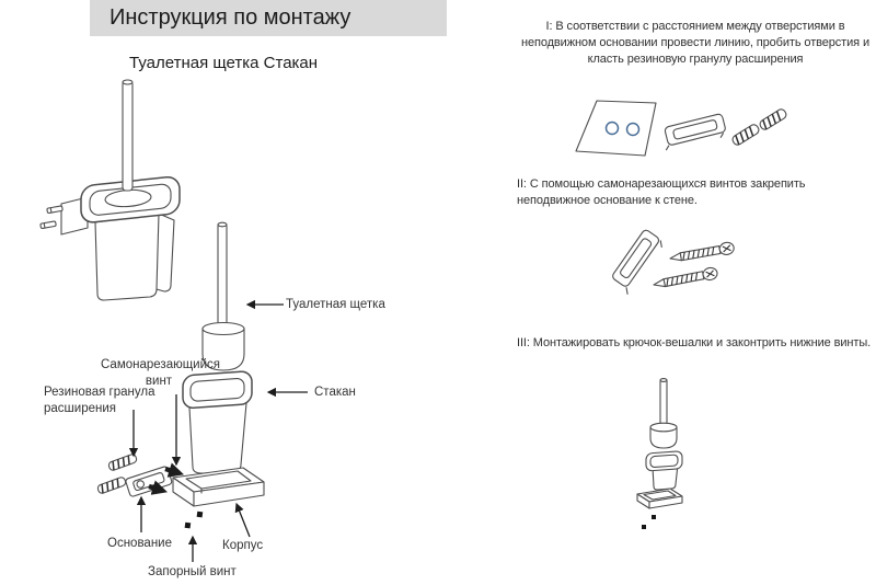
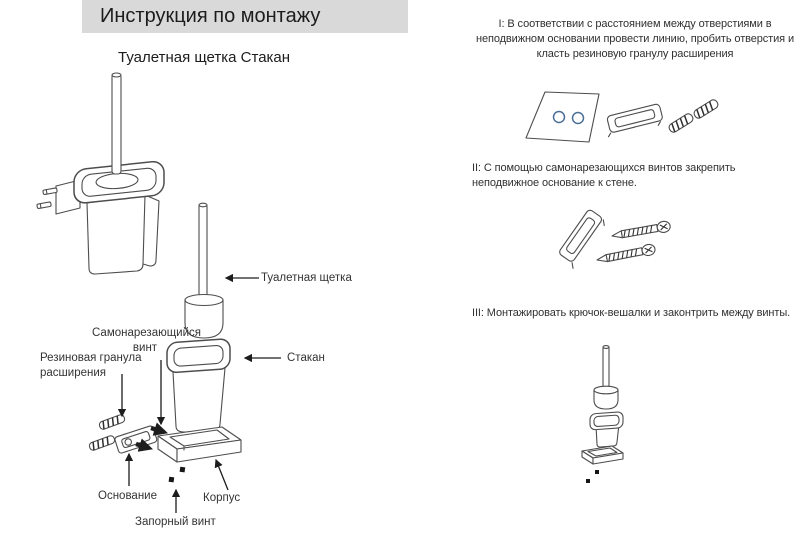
  Инструкция по монтажу
  Туалетная щетка Стакан
  Туалетная щетка
  Стакан
  Самонарезающийся винт
  Резиновая гранула расширения
  Основание
  Корпус
  Запорный винт
  I: В соответствии с расстоянием между отверстиями в неподвижном основании провести линию, пробить отверстия и класть резиновую гранулу расширения
  II: С помощью самонарезающихся винтов закрепить неподвижное основание к стене.
- III: Монтажировать крючок-вешалки и законтрить нижние винты.
+ III: Монтажировать крючок-вешалки и законтрить между винты.
